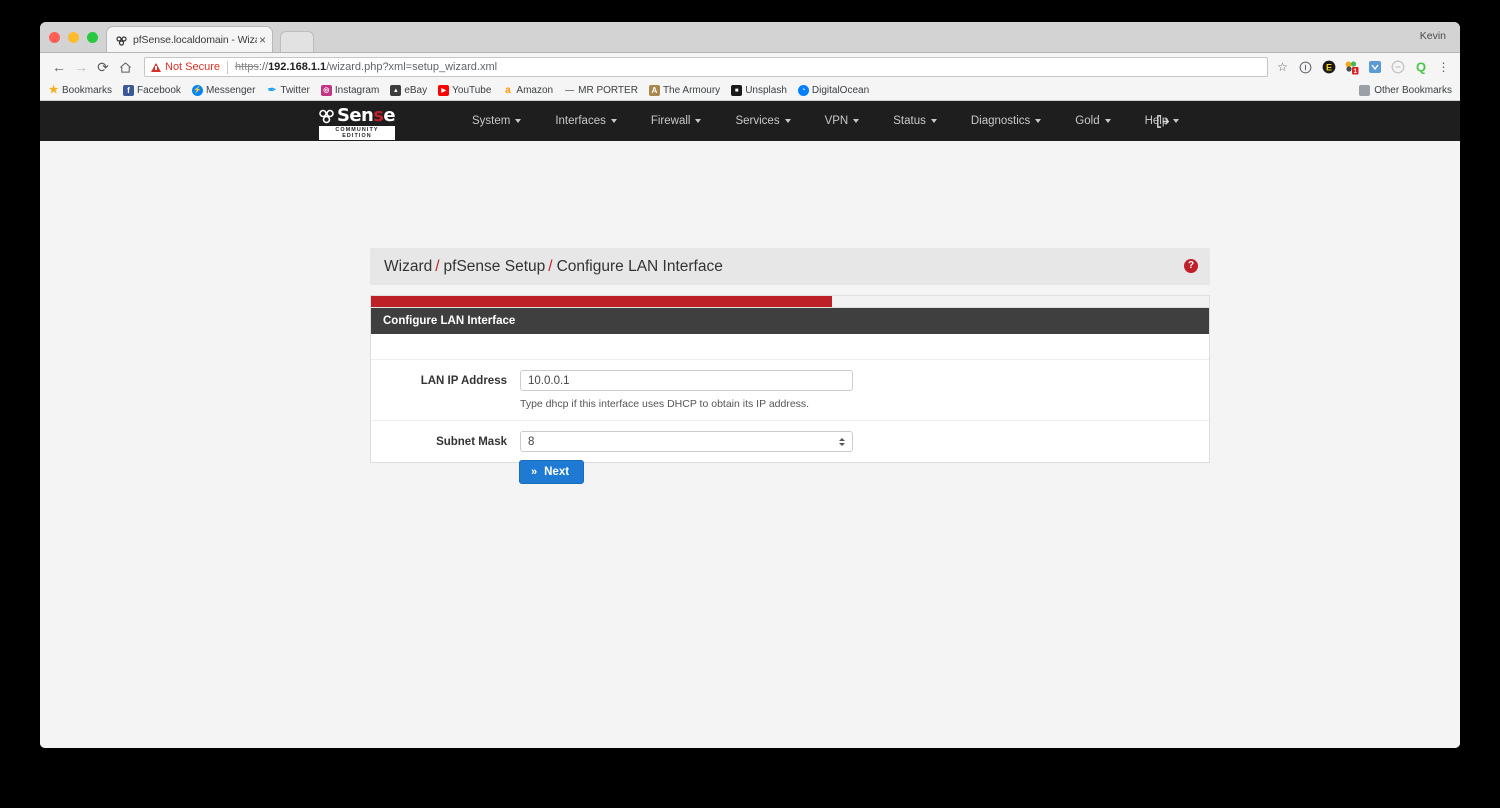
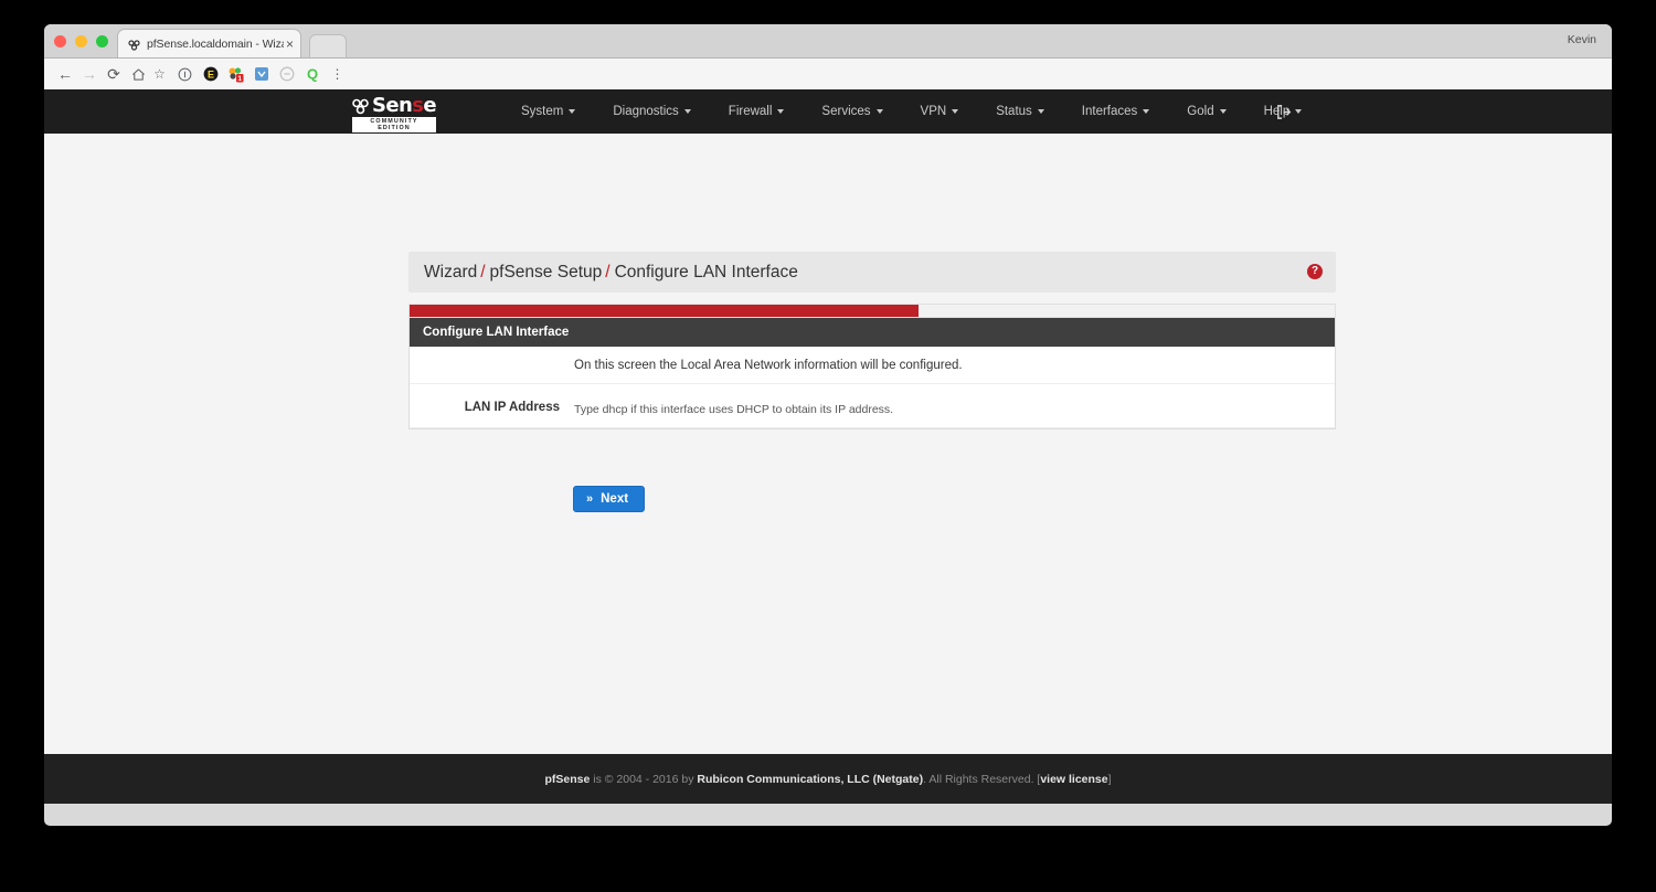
  pfSense.localdomain - Wiz
  ×
  Kevin
  ←
  →
  ⟳
- Not Secure
- https
- ://
- 192.168.1.1
- /wizard.php?xml=setup_wizard.xml
  ☆
  E
  Q
  ⋮
- ★
- Bookmarks
- f
- Facebook
- Messenger
- ✒
- Twitter
- Instagram
- eBay
- YouTube
- a
- Amazon
- —
- MR PORTER
- A
- The Armoury
- Unsplash
- DigitalOcean
- Other Bookmarks
  Sense
  System
- Interfaces
+ Diagnostics
  Firewall
  Services
  VPN
  Status
- Diagnostics
+ Interfaces
  Gold
  Hel
  Wizard
  /
  pfSense Setup
  /
  Configure LAN Interface
  ?
  Configure LAN Interface
+ On this screen the Local Area Network information will be configured.
  LAN IP Address
- 10.0.0.1
  Type dhcp if this interface uses DHCP to obtain its IP address.
- Subnet Mask
- 8
  »
  Next
+ pfSense is © 2004 - 2016 by Rubicon Communications, LLC (Netgate). All Rights Reserved. [view license]
